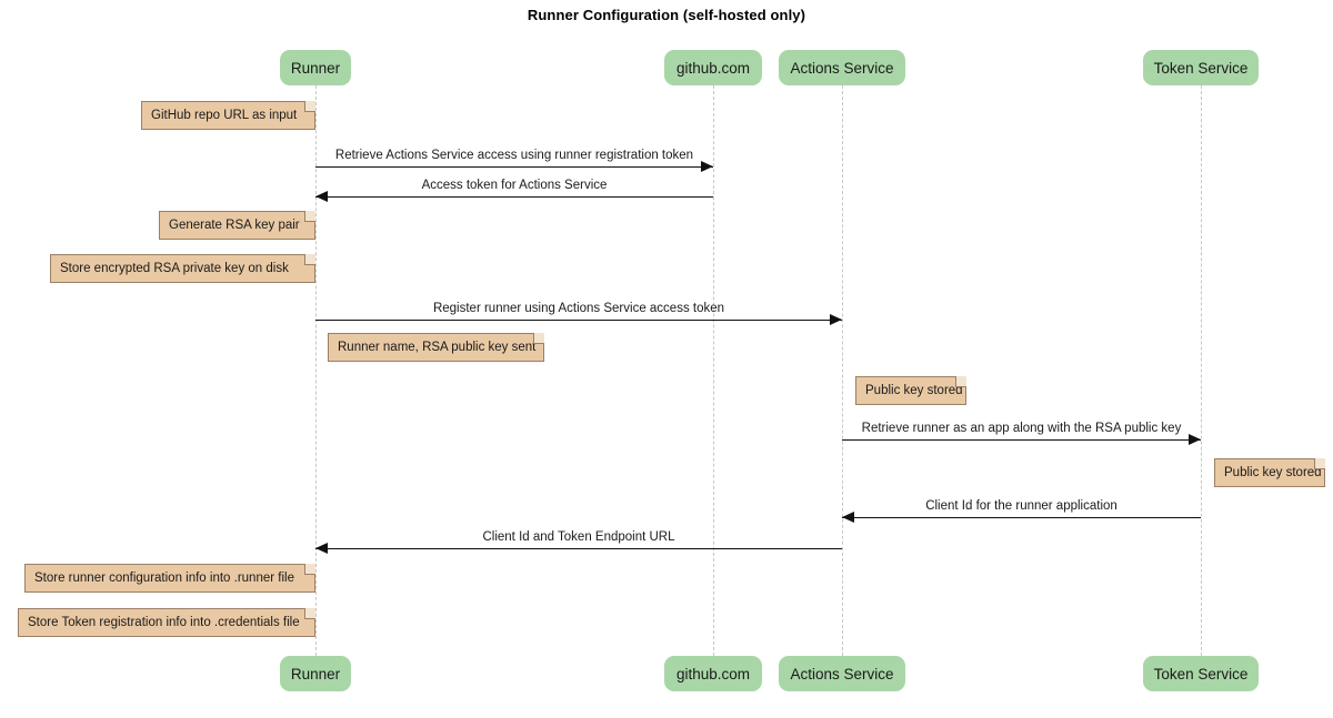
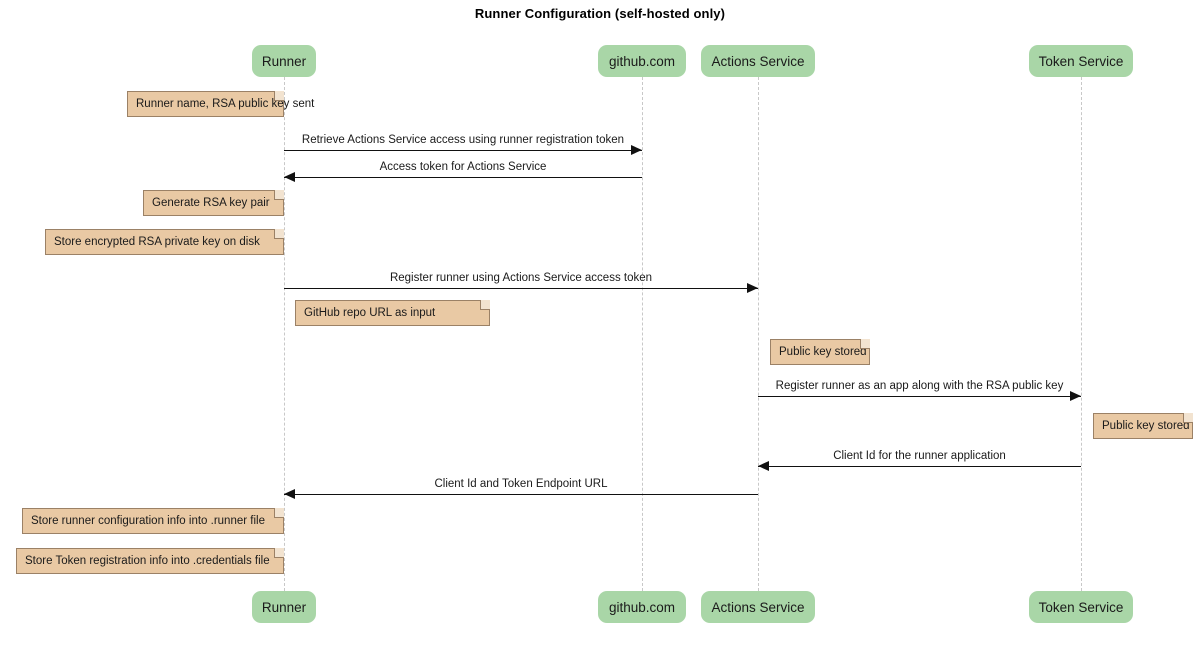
  Runner Configuration (self-hosted only)
  Retrieve Actions Service access using runner registration token
  Access token for Actions Service
  Register runner using Actions Service access token
- Retrieve runner as an app along with the RSA public key
+ Register runner as an app along with the RSA public key
  Client Id for the runner application
  Client Id and Token Endpoint URL
- GitHub repo URL as input
+ Runner name, RSA public key sent
  Generate RSA key pair
  Store encrypted RSA private key on disk
- Runner name, RSA public key sent
+ GitHub repo URL as input
  Public key stored
  Public key stored
  Store runner configuration info into .runner file
  Store Token registration info into .credentials file
  Runner
  Runner
  github.com
  github.com
  Actions Service
  Actions Service
  Token Service
  Token Service
